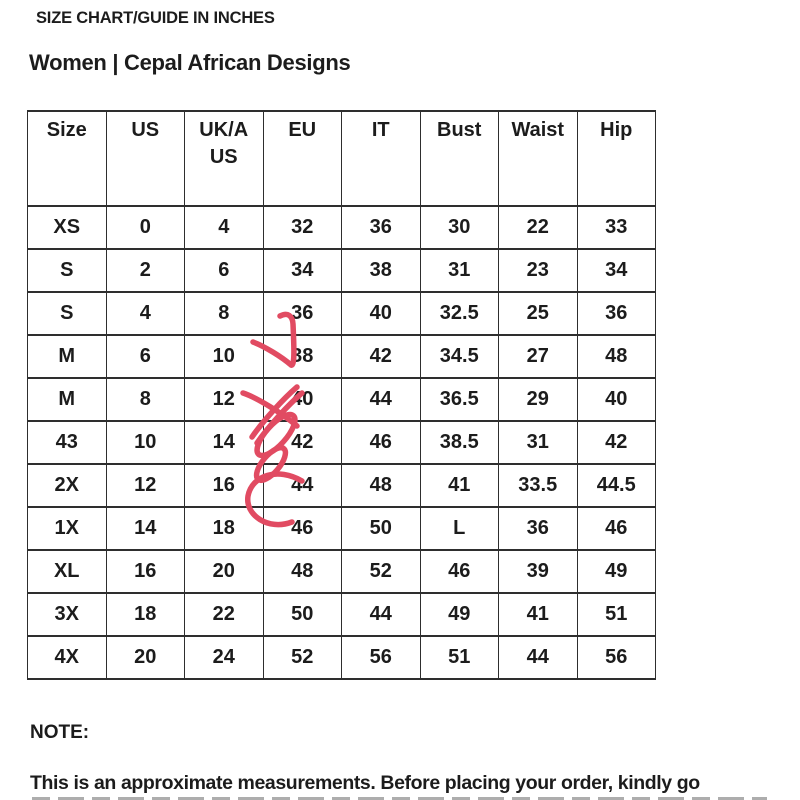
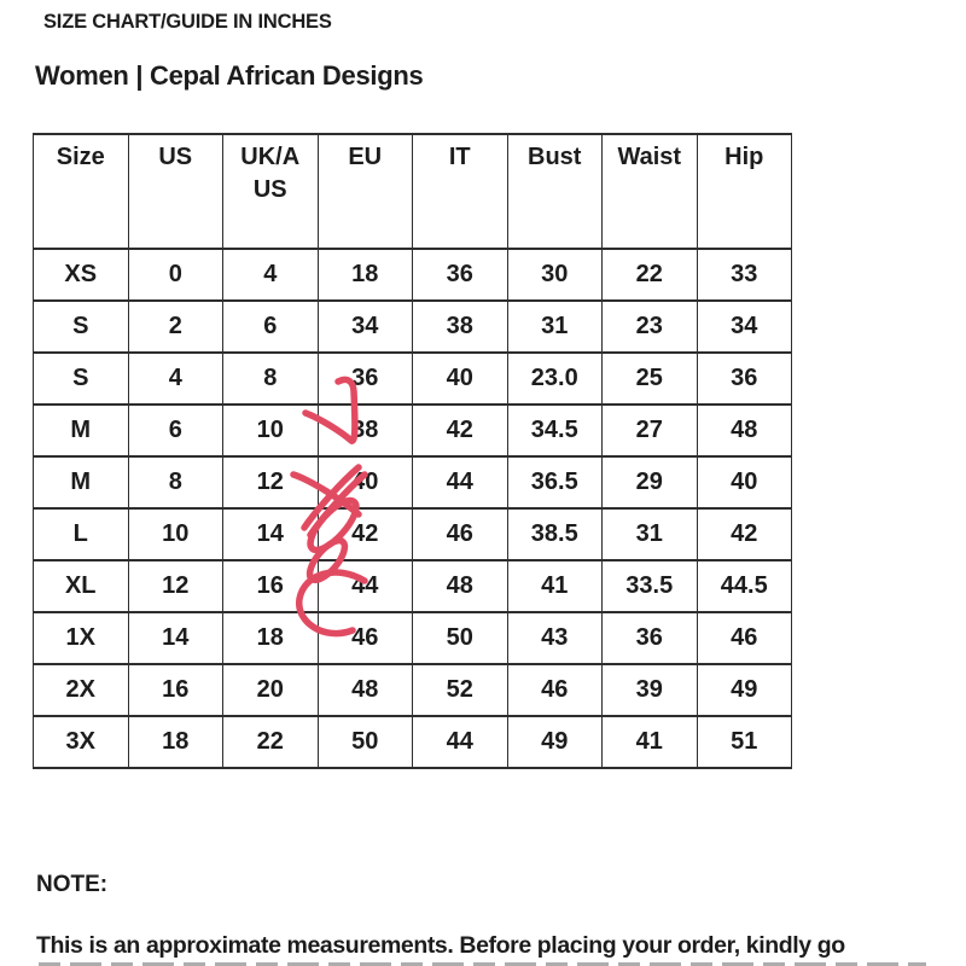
  SIZE CHART/GUIDE IN INCHES
  Women | Cepal African Designs
  Size	US	UK/A US	EU	IT	Bust	Waist	Hip
- XS	0	4	32	36	30	22	33
+ XS	0	4	18	36	30	22	33
  S	2	6	34	38	31	23	34
- S	4	8	36	40	32.5	25	36
+ S	4	8	36	40	23.0	25	36
  M	6	10	38	42	34.5	27	48
  M	8	12	0	44	36.5	29	40
- 43	10	14	42	46	38.5	31	42
+ L	10	14	42	46	38.5	31	42
- 2X	12	16	44	48	41	33.5	44.5
+ XL	12	16	44	48	41	33.5	44.5
- 1X	14	18	46	50	L	36	46
+ 1X	14	18	46	50	43	36	46
- XL	16	20	48	52	46	39	49
+ 2X	16	20	48	52	46	39	49
  3X	18	22	50	44	49	41	51
- 4X	20	24	52	56	51	44	56
  NOTE:
  This is an approximate measurements. Before placing your order, kindly go
